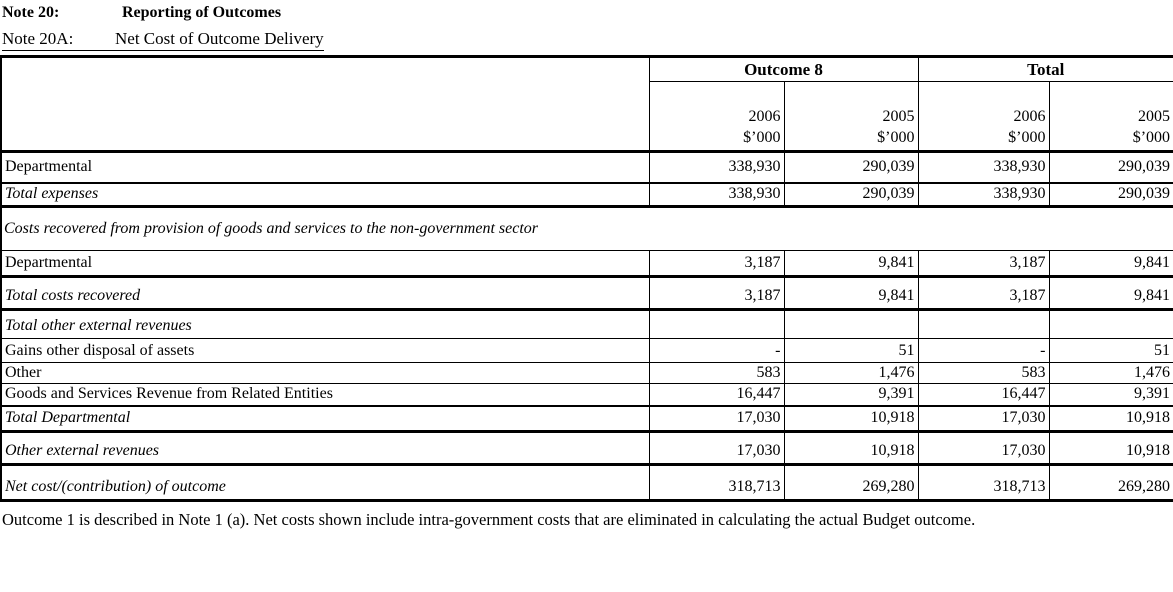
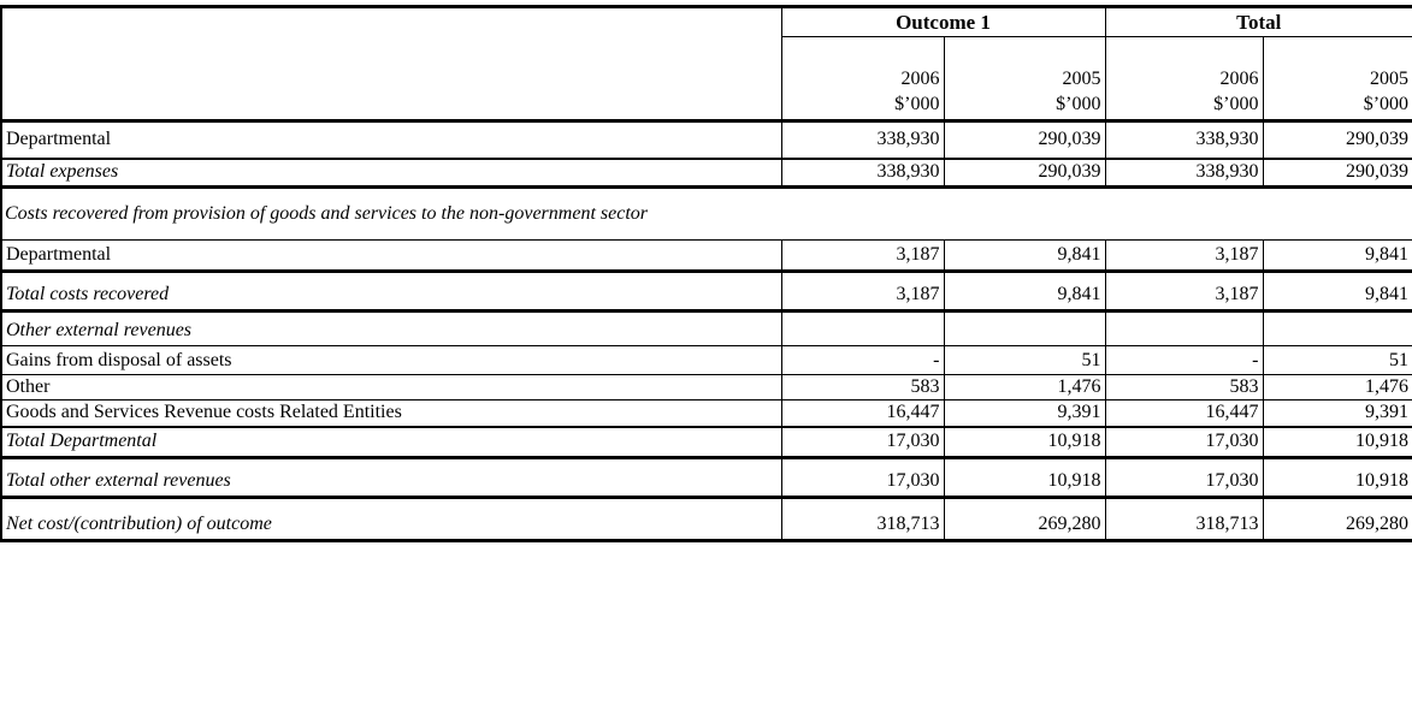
- Note 20: Reporting of Outcomes
- Note 20A: Net Cost of Outcome Delivery
- 	Outcome 8	Total
+ 	Outcome 1	Total
  2006 $’000	2005 $’000	2006 $’000	2005 $’000
  Departmental	338,930	290,039	338,930	290,039
  Total expenses	338,930	290,039	338,930	290,039
  Costs recovered from provision of goods and services to the non-government sector
  Departmental	3,187	9,841	3,187	9,841
  Total costs recovered	3,187	9,841	3,187	9,841
- Total other external revenues
+ Other external revenues
- Gains other disposal of assets	-	51	-	51
+ Gains from disposal of assets	-	51	-	51
  Other	583	1,476	583	1,476
- Goods and Services Revenue from Related Entities	16,447	9,391	16,447	9,391
+ Goods and Services Revenue costs Related Entities	16,447	9,391	16,447	9,391
  Total Departmental	17,030	10,918	17,030	10,918
- Other external revenues	17,030	10,918	17,030	10,918
+ Total other external revenues	17,030	10,918	17,030	10,918
  Net cost/(contribution) of outcome	318,713	269,280	318,713	269,280
- Outcome 1 is described in Note 1 (a). Net costs shown include intra-government costs that are eliminated in calculating the actual Budget outcome.
